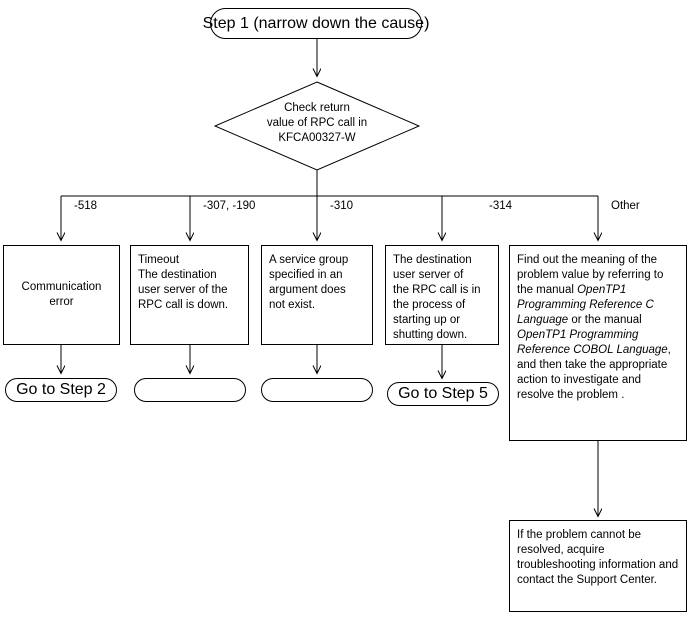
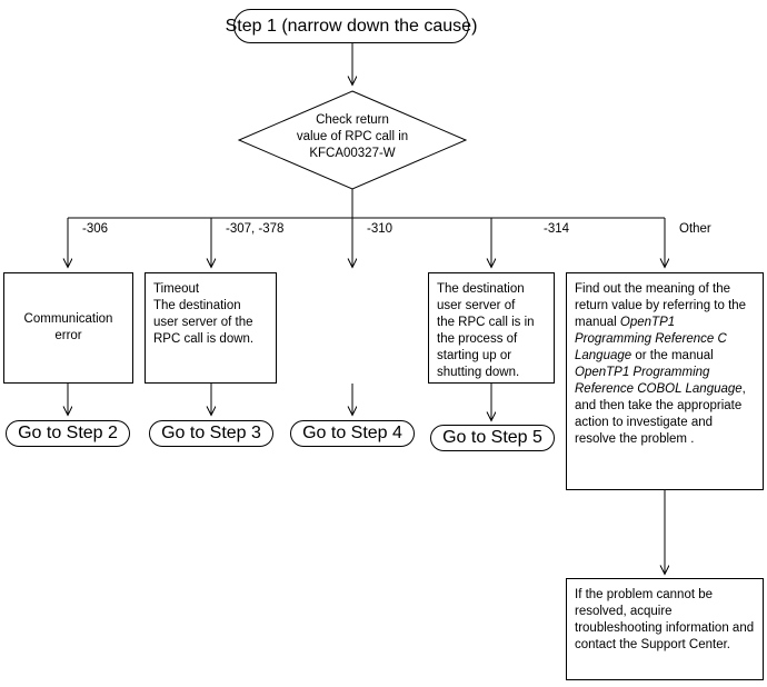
  Step 1 (narrow down the cause)
  Check return
  value of RPC call in
  KFCA00327-W
- -518
+ -306
- -307, -190
+ -307, -378
  -310
  -314
  Other
  Communication
  error
  Timeout
  The destination
  user server of the
  RPC call is down.
- A service group
- specified in an
- argument does
- not exist.
  The destination
  user server of
  the RPC call is in
  the process of
  starting up or
  shutting down.
- Find out the meaning of the problem value by referring to the manual OpenTP1 Programming Reference C Language or the manual OpenTP1 Programming Reference COBOL Language, and then take the appropriate action to investigate and resolve the problem .
+ Find out the meaning of the return value by referring to the manual OpenTP1 Programming Reference C Language or the manual OpenTP1 Programming Reference COBOL Language, and then take the appropriate action to investigate and resolve the problem .
  If the problem cannot be resolved, acquire troubleshooting information and contact the Support Center.
  Go to Step 2
+ Go to Step 3
+ Go to Step 4
  Go to Step 5
